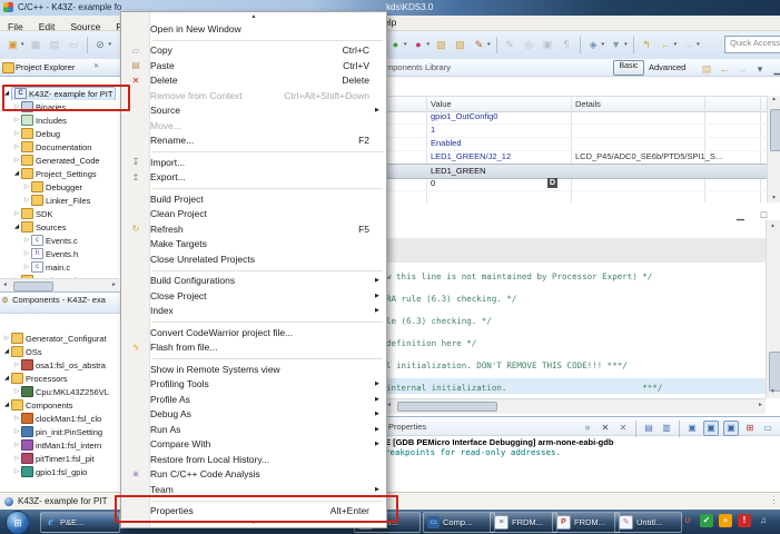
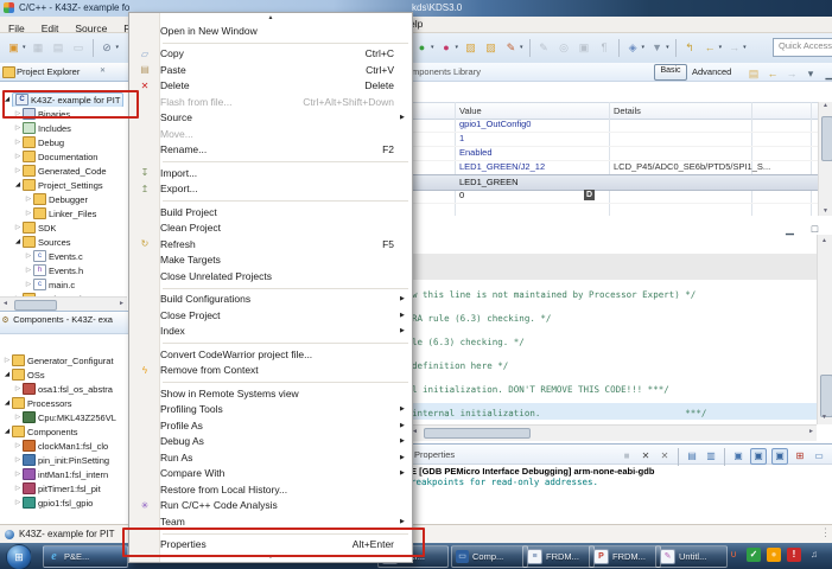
  C/C++ - K43Z- example fo
  kds\KDS3.0
  ▣
  ▦
  ▤
  ▭
  ⊘
  ●
  ●
  ▨
  ▨
  ✎
  ✎
  ◎
  ▣
  ¶
  ◈
  ▼
  ↰
  ←
  →
  Quick Access
  Project Explorer
  K43Z- example for PIT
  Binaries
  Includes
  Debug
  Documentation
  Generated_Code
  Project_Settings
  Debugger
  Linker_Files
  SDK
  Sources
  Events.c
  Events.h
  main.c
  Components - K43Z- exa
  Generator_Configurat
  OSs
  osa1:fsl_os_abstra
  Processors
  Cpu:MKL43Z256VL
  Components
  clockMan1:fsl_clo
  pin_init:PinSetting
  intMan1:fsl_intern
  pitTimer1:fsl_pit
  gpio1:fsl_gpio
  mponents Library
  Advanced
  ▤
  ←
  →
  ▾
  ▁
  Value
  Details
  gpio1_OutConfig0
  1
  Enabled
  LED1_GREEN/J2_12
  LCD_P45/ADC0_SE6b/PTD5/SPI1_S...
  LED1_GREEN
  0
  ▁
  □
  w this line is not maintained by Processor Expert) */
  RA rule (6.3) checking. */
  le (6.3) checking. */
  definition here */
  l initialization. DON'T REMOVE THIS CODE!!! ***/
  internal initialization. ***/
  Properties
  ■
  ✕
  ✕
  ▤
  ▥
  ▣
  ▣
  ▣
  ⊞
  ▭
  E [GDB PEMicro Interface Debugging] arm-none-eabi-gdb
  reakpoints for read-only addresses.
  K43Z- example for PIT
  ⋮
  ⊞
  e
  P&E...
  Comp...
  FRDM...
  FRDM...
  Untitl...
  ∪
  ✓
  ●
  !
  ♫
  Open in New Window
  ▱
  Copy
  Ctrl+C
  ▤
  Paste
  Ctrl+V
  ✕
  Delete
  Delete
- Remove from Context
+ Flash from file...
  Ctrl+Alt+Shift+Down
  Source
  Move...
  Rename...
  F2
  ↧
  Import...
  ↥
  Export...
  Build Project
  Clean Project
  ↻
  Refresh
  F5
  Make Targets
  Close Unrelated Projects
  Build Configurations
  Close Project
  Index
  Convert CodeWarrior project file...
  ϟ
- Flash from file...
+ Remove from Context
  Show in Remote Systems view
  Profiling Tools
  Profile As
  Debug As
  Run As
  Compare With
  Restore from Local History...
  ✳
  Run C/C++ Code Analysis
  Team
  Properties
  Alt+Enter
